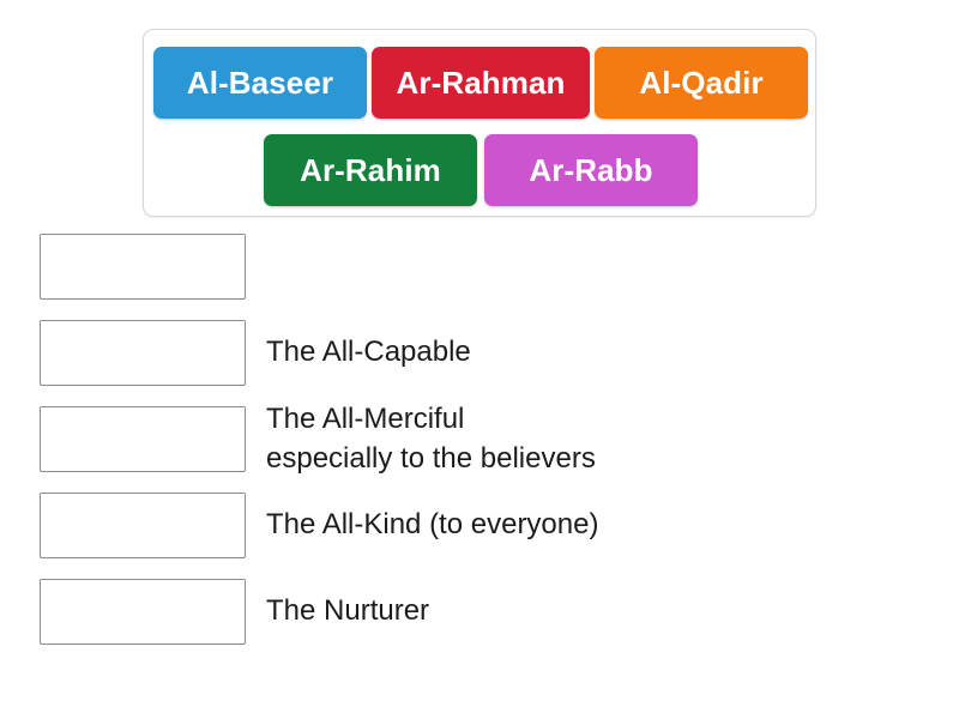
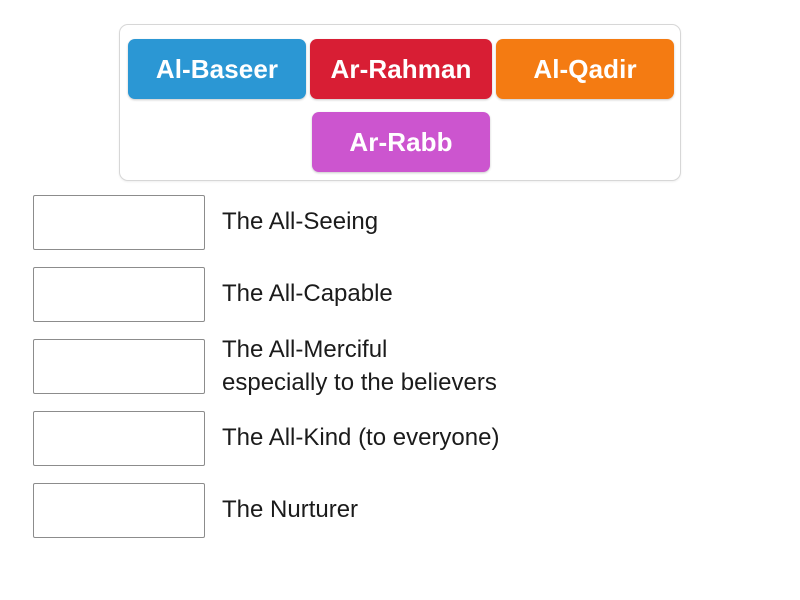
  Al-Baseer
  Ar-Rahman
  Al-Qadir
- Ar-Rahim
  Ar-Rabb
+ The All-Seeing
  The All-Capable
  The All-Merciful
  especially to the believers
  The All-Kind (to everyone)
  The Nurturer
